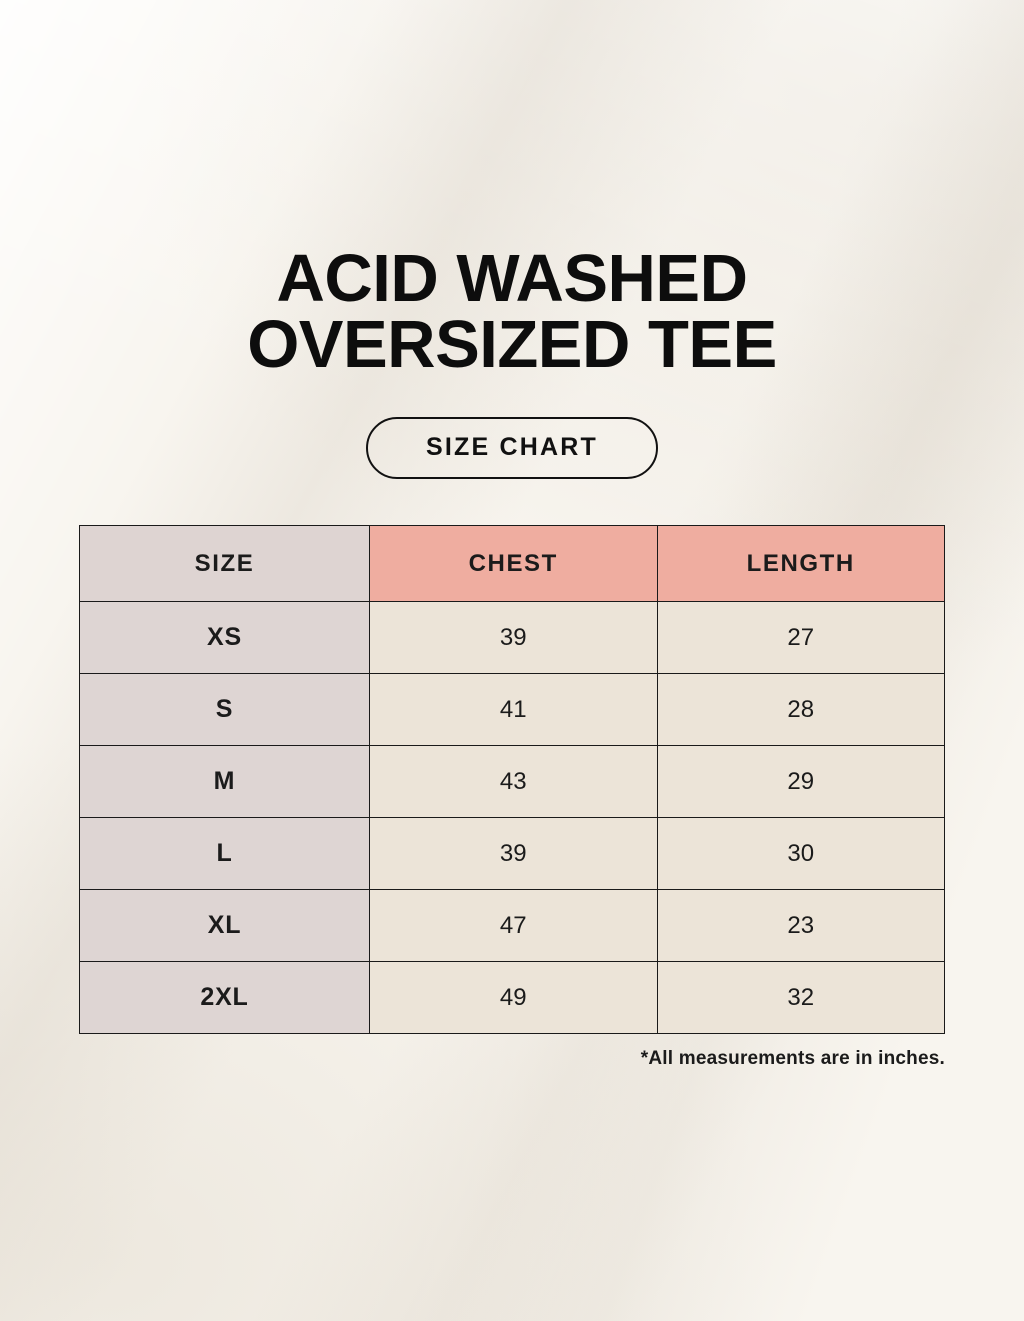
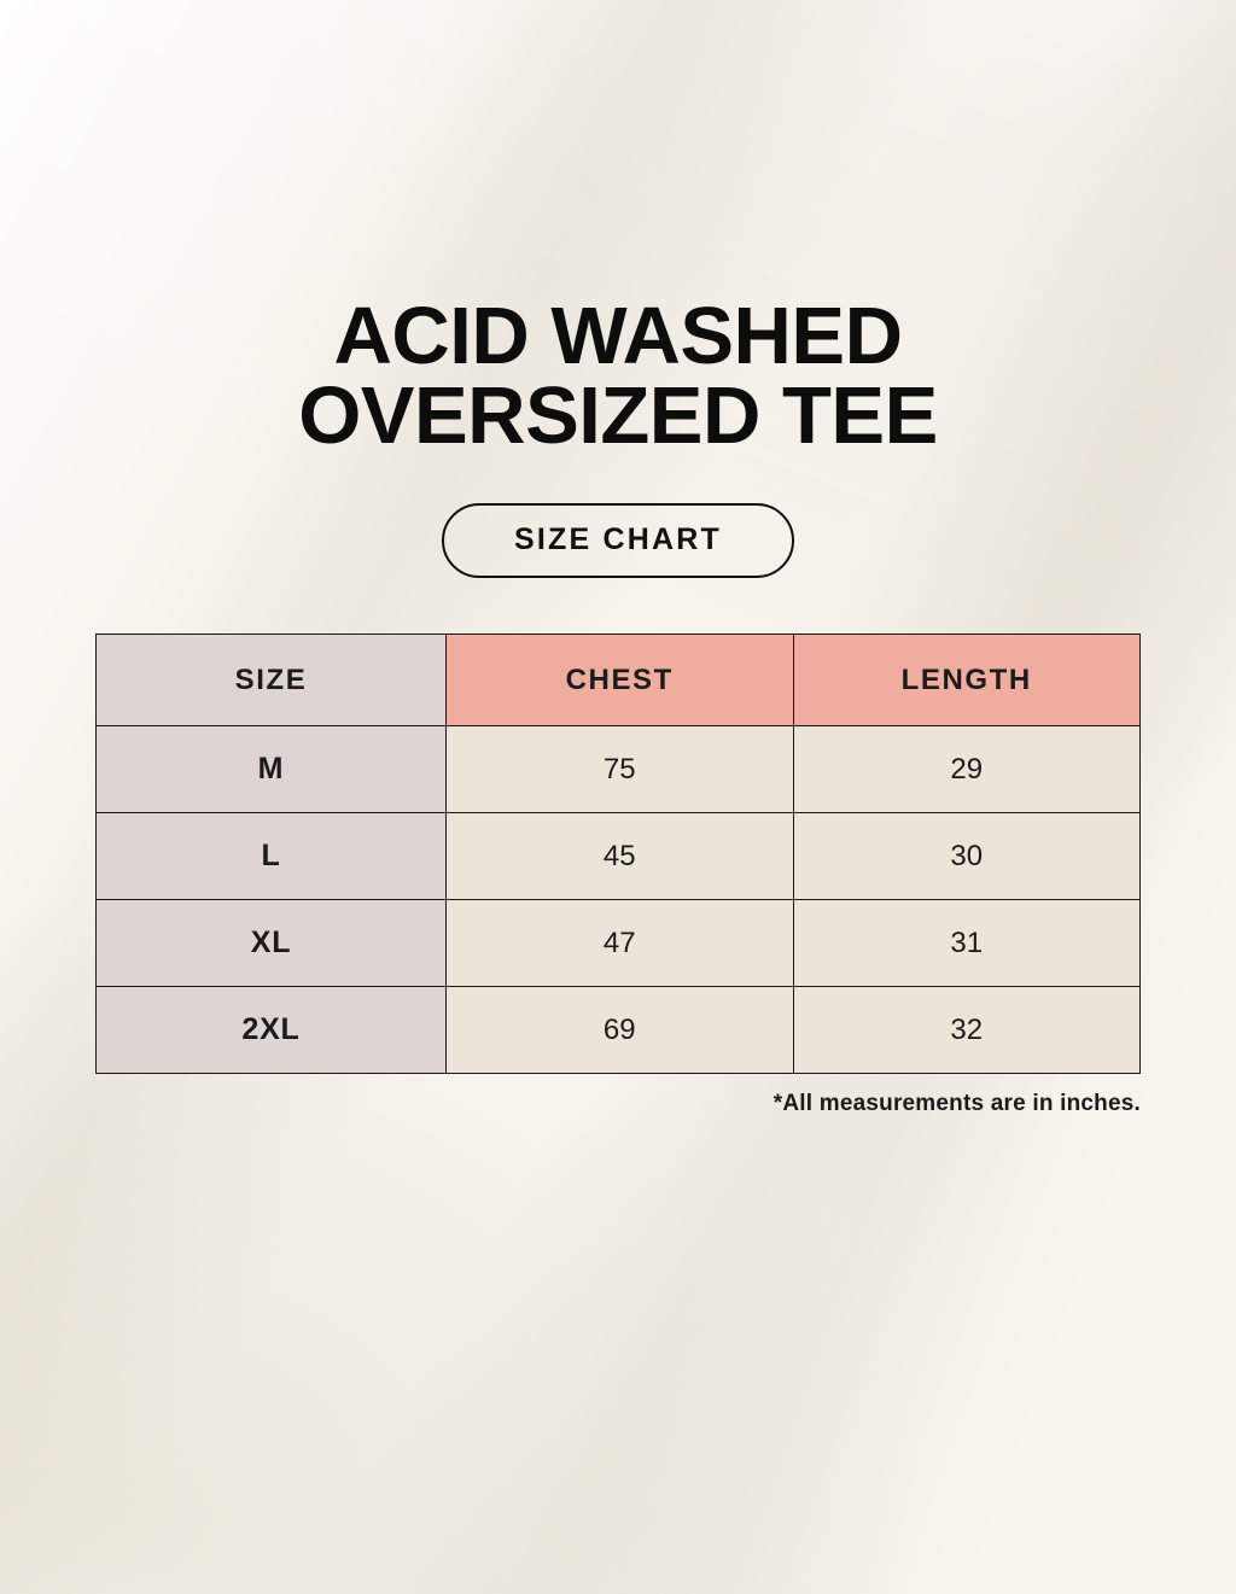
  ACID WASHED
  OVERSIZED TEE
  SIZE CHART
  SIZE	CHEST	LENGTH
- XS	39	27
- S	41	28
- M	43	29
+ M	75	29
- L	39	30
+ L	45	30
- XL	47	23
+ XL	47	31
- 2XL	49	32
+ 2XL	69	32
  *All measurements are in inches.
